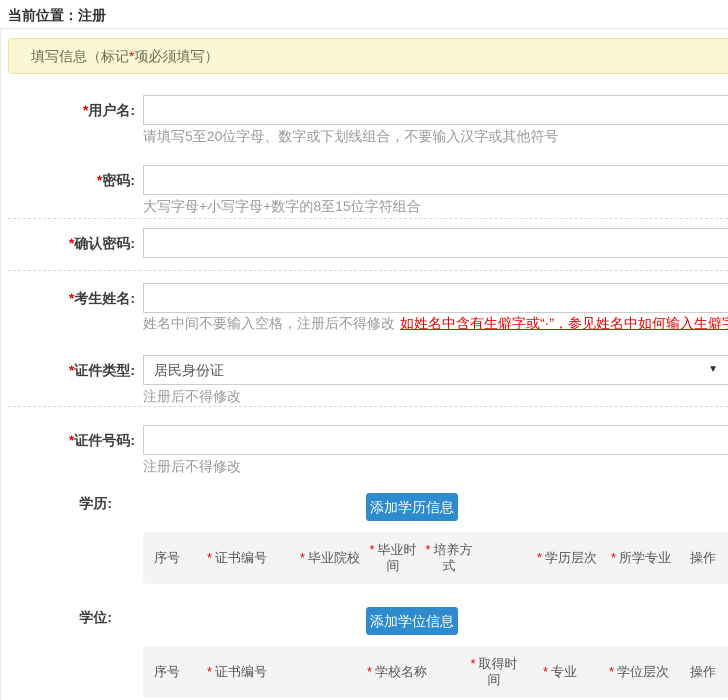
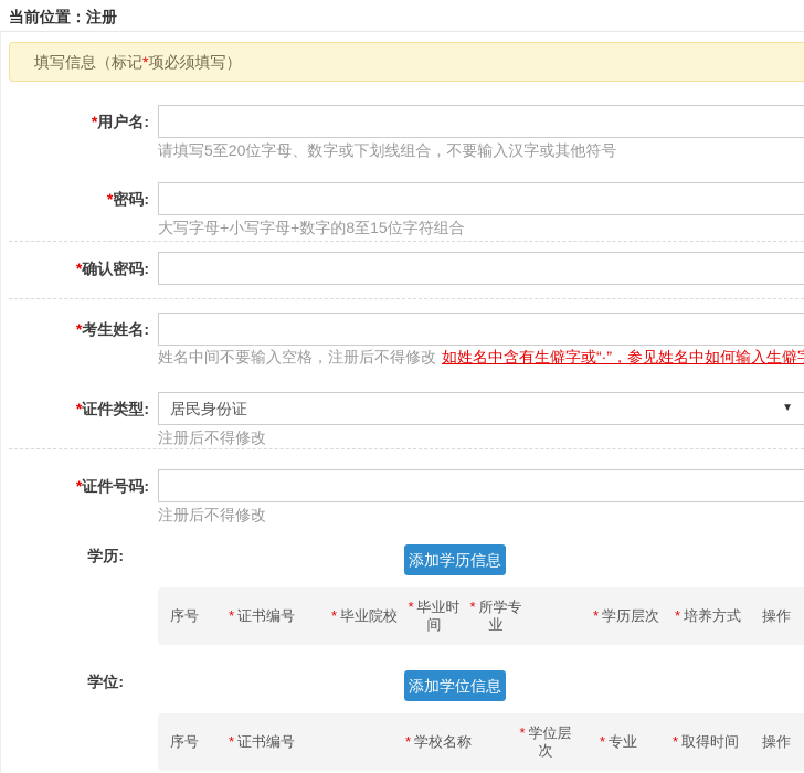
  当前位置：注册
  填写信息（标记*项必须填写）
  *用户名:
  请填写5至20位字母、数字或下划线组合，不要输入汉字或其他符号
  *密码:
  大写字母+小写字母+数字的8至15位字符组合
  *确认密码:
  *考生姓名:
  姓名中间不要输入空格，注册后不得修改 如姓名中含有生僻字或“·”，参见姓名中如何输入生僻
  *证件类型:
  居民身份证
  ▼
  注册后不得修改
  *证件号码:
  注册后不得修改
  学历:
  添加学历信息
  序号
  * 证书编号
  * 毕业院校
  * 毕业时间
- * 培养方式
+ * 所学专业
  * 学历层次
- * 所学专业
+ * 培养方式
  操作
  学位:
  添加学位信息
  序号
  * 证书编号
  * 学校名称
- * 取得时间
+ * 学位层次
  * 专业
- * 学位层次
+ * 取得时间
  操作
